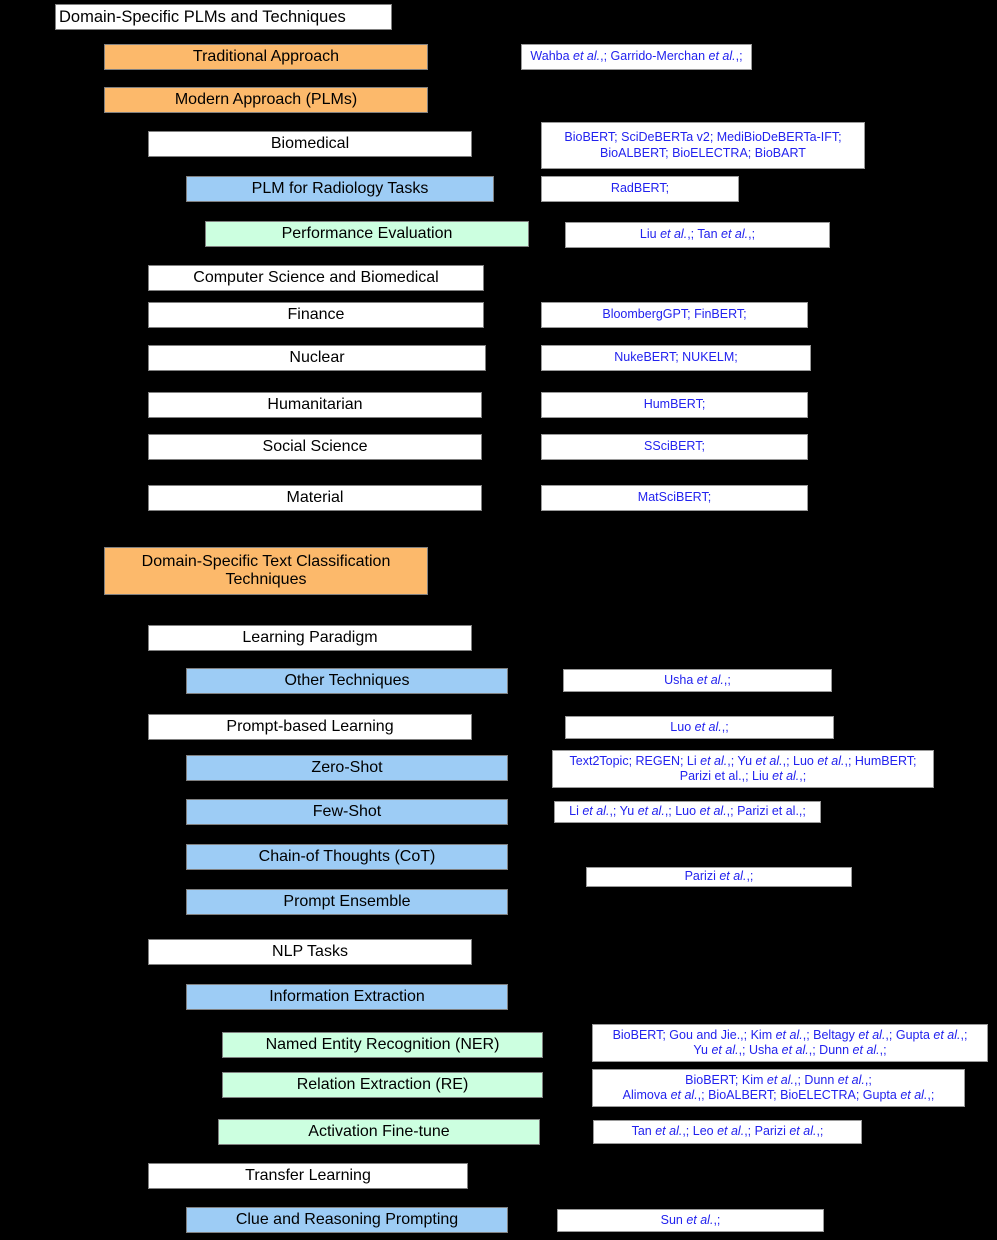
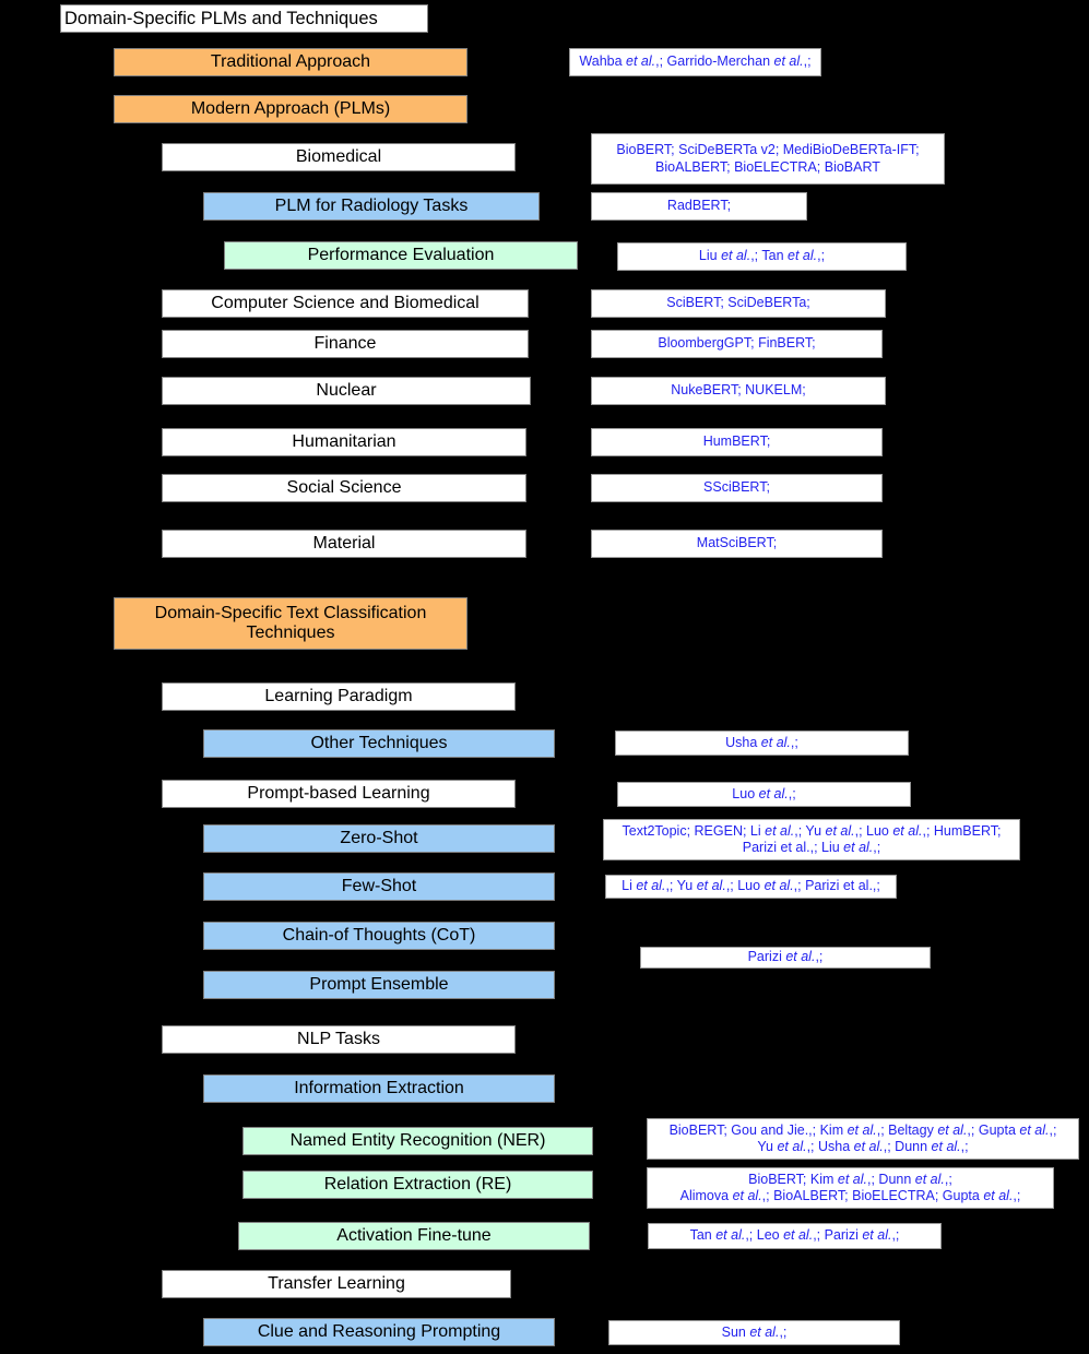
  Domain-Specific PLMs and Techniques
  Traditional Approach
  Modern Approach (PLMs)
  Biomedical
  PLM for Radiology Tasks
  Performance Evaluation
  Computer Science and Biomedical
  Finance
  Nuclear
  Humanitarian
  Social Science
  Material
  Domain-Specific Text Classification
  Techniques
  Learning Paradigm
  Other Techniques
  Prompt-based Learning
  Zero-Shot
  Few-Shot
  Chain-of Thoughts (CoT)
  Prompt Ensemble
  NLP Tasks
  Information Extraction
  Named Entity Recognition (NER)
  Relation Extraction (RE)
  Activation Fine-tune
  Transfer Learning
  Clue and Reasoning Prompting
  Wahba et al.,; Garrido-Merchan et al.,;
  BioBERT; SciDeBERTa v2; MediBioDeBERTa-IFT;
  BioALBERT; BioELECTRA; BioBART
  RadBERT;
  Liu et al.,; Tan et al.,;
+ SciBERT; SciDeBERTa;
  BloombergGPT; FinBERT;
  NukeBERT; NUKELM;
  HumBERT;
  SSciBERT;
  MatSciBERT;
  Usha et al.,;
  Luo et al.,;
  Text2Topic; REGEN; Li et al.,; Yu et al.,; Luo et al.,; HumBERT;
  Parizi et al.,; Liu et al.,;
  Li et al.,; Yu et al.,; Luo et al.,; Parizi et al.,;
  Parizi et al.,;
  BioBERT; Gou and Jie.,; Kim et al.,; Beltagy et al.,; Gupta et al.,;
  Yu et al.,; Usha et al.,; Dunn et al.,;
  BioBERT; Kim et al.,; Dunn et al.,;
  Alimova et al.,; BioALBERT; BioELECTRA; Gupta et al.,;
  Tan et al.,; Leo et al.,; Parizi et al.,;
  Sun et al.,;
